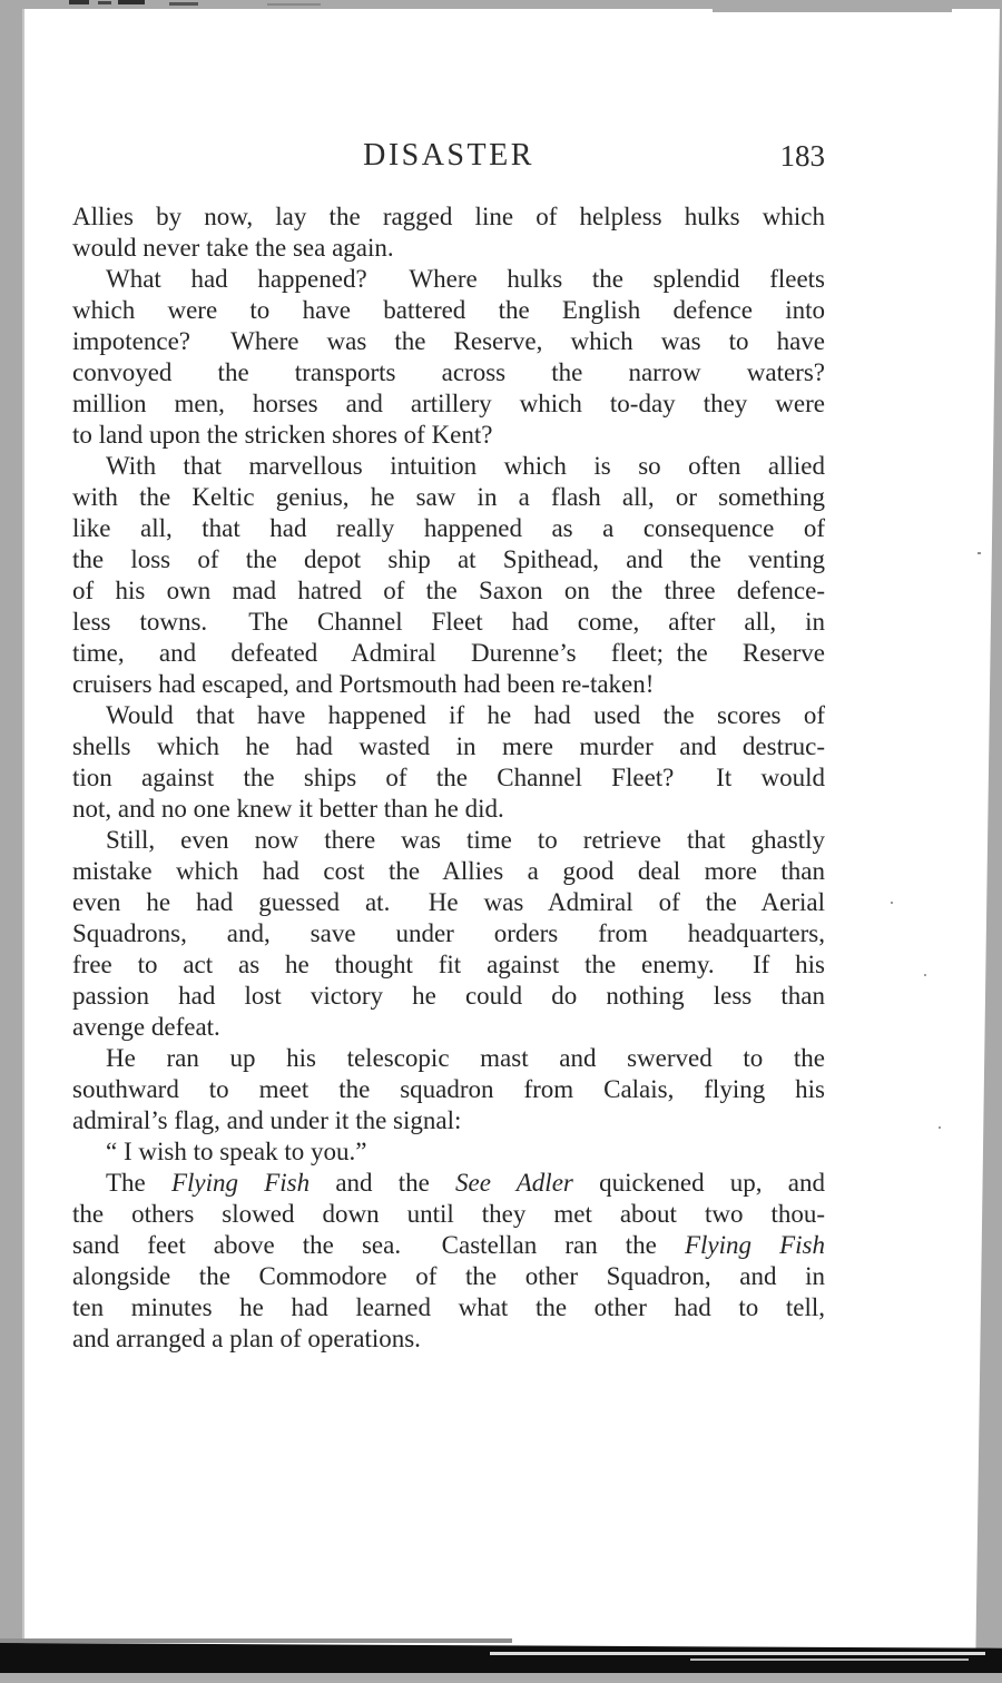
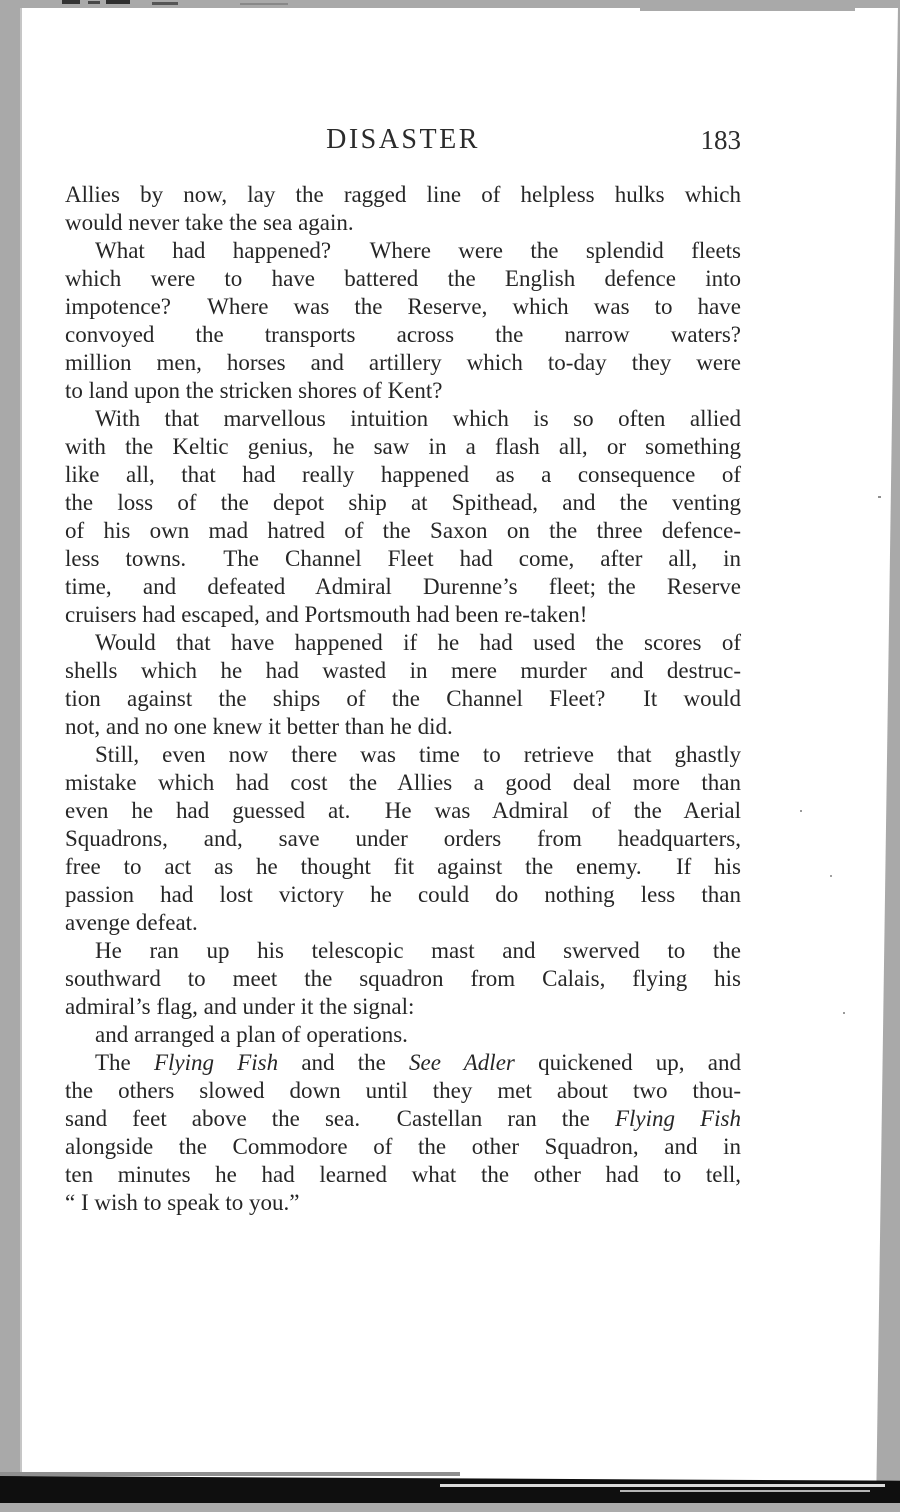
  DISASTER
  183
  Allies by now, lay the ragged line of helpless hulks which
  would never take the sea again.
- What had happened? Where hulks the splendid fleets
+ What had happened? Where were the splendid fleets
  which were to have battered the English defence into
  impotence? Where was the Reserve, which was to have
  convoyed the transports across the narrow waters?
  million men, horses and artillery which to-day they were
  to land upon the stricken shores of Kent?
  With that marvellous intuition which is so often allied
  with the Keltic genius, he saw in a flash all, or something
  like all, that had really happened as a consequence of
  the loss of the depot ship at Spithead, and the venting
  of his own mad hatred of the Saxon on the three defence-
  less towns. The Channel Fleet had come, after all, in
  time, and defeated Admiral Durenne’s fleet; the Reserve
  cruisers had escaped, and Portsmouth had been re-taken!
  Would that have happened if he had used the scores of
  shells which he had wasted in mere murder and destruc-
  tion against the ships of the Channel Fleet? It would
  not, and no one knew it better than he did.
  Still, even now there was time to retrieve that ghastly
  mistake which had cost the Allies a good deal more than
  even he had guessed at. He was Admiral of the Aerial
  Squadrons, and, save under orders from headquarters,
  free to act as he thought fit against the enemy. If his
  passion had lost victory he could do nothing less than
  avenge defeat.
  He ran up his telescopic mast and swerved to the
  southward to meet the squadron from Calais, flying his
  admiral’s flag, and under it the signal:
- “ I wish to speak to you.”
+ and arranged a plan of operations.
  The Flying Fish and the See Adler quickened up, and
  the others slowed down until they met about two thou-
  sand feet above the sea. Castellan ran the Flying Fish
  alongside the Commodore of the other Squadron, and in
  ten minutes he had learned what the other had to tell,
- and arranged a plan of operations.
+ “ I wish to speak to you.”
